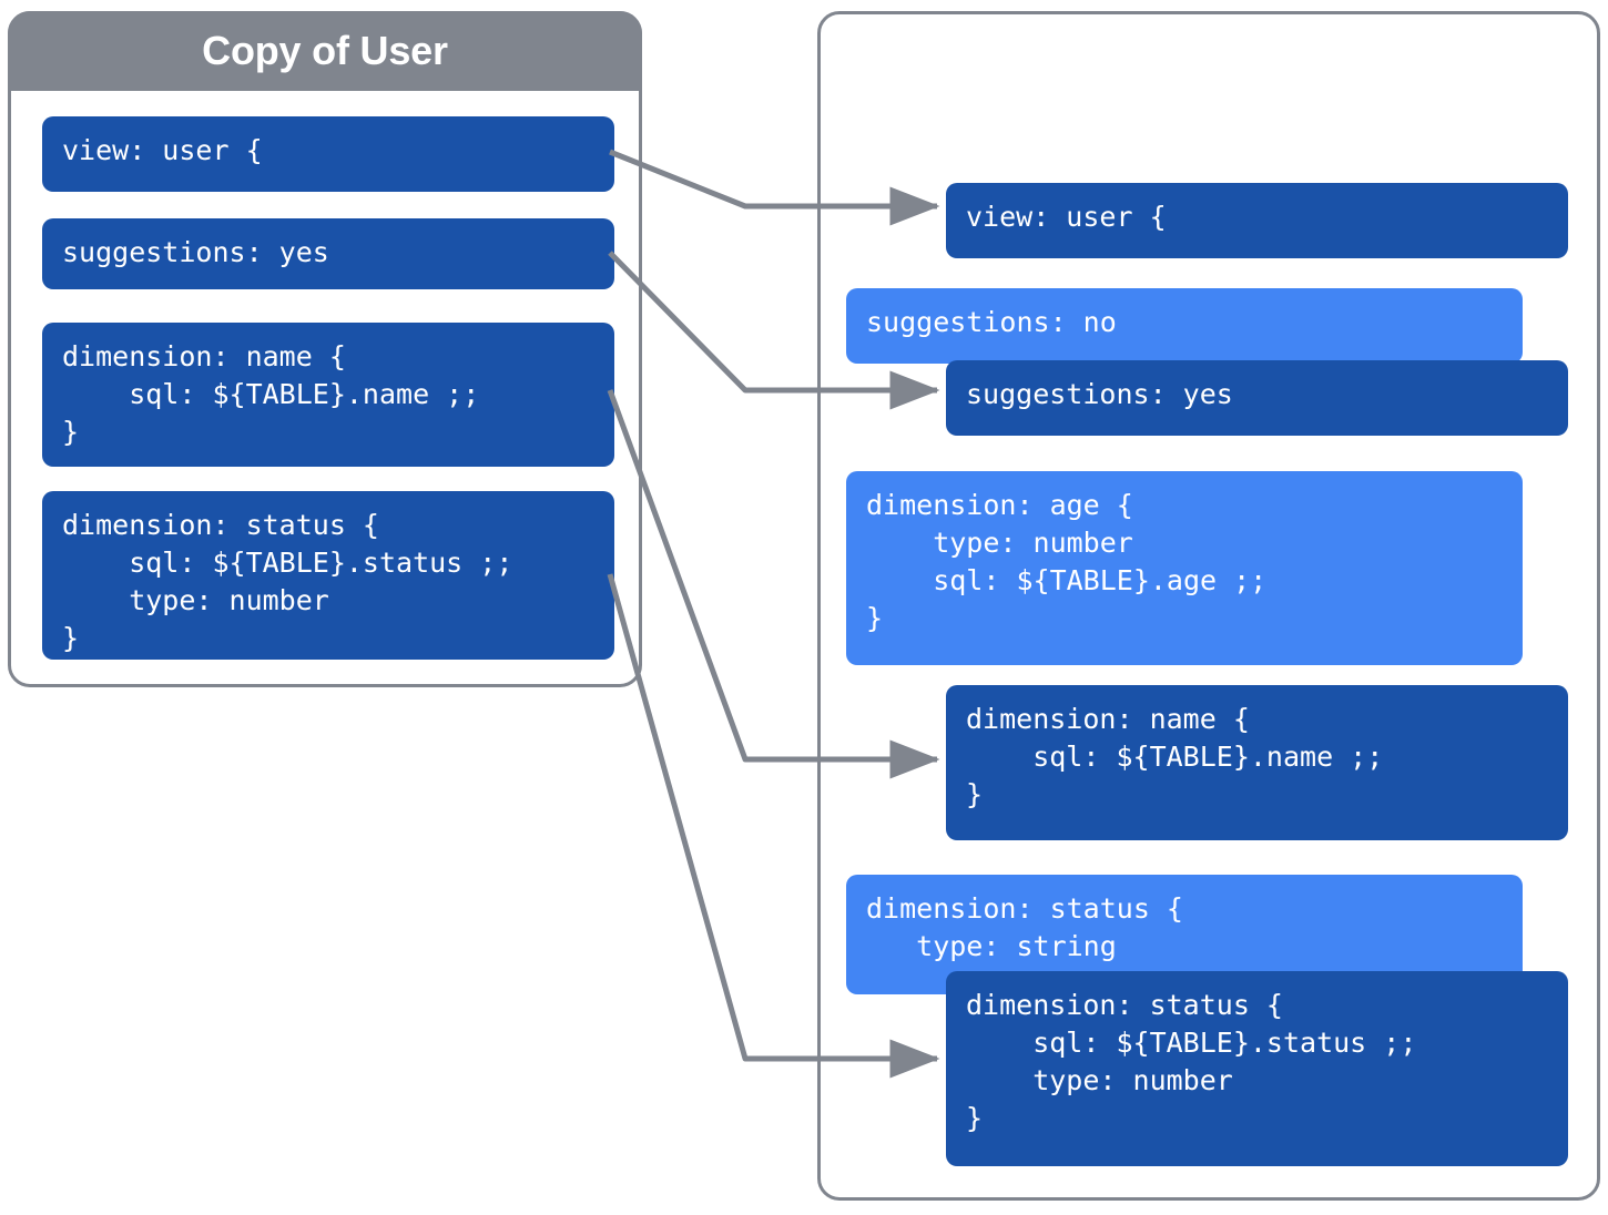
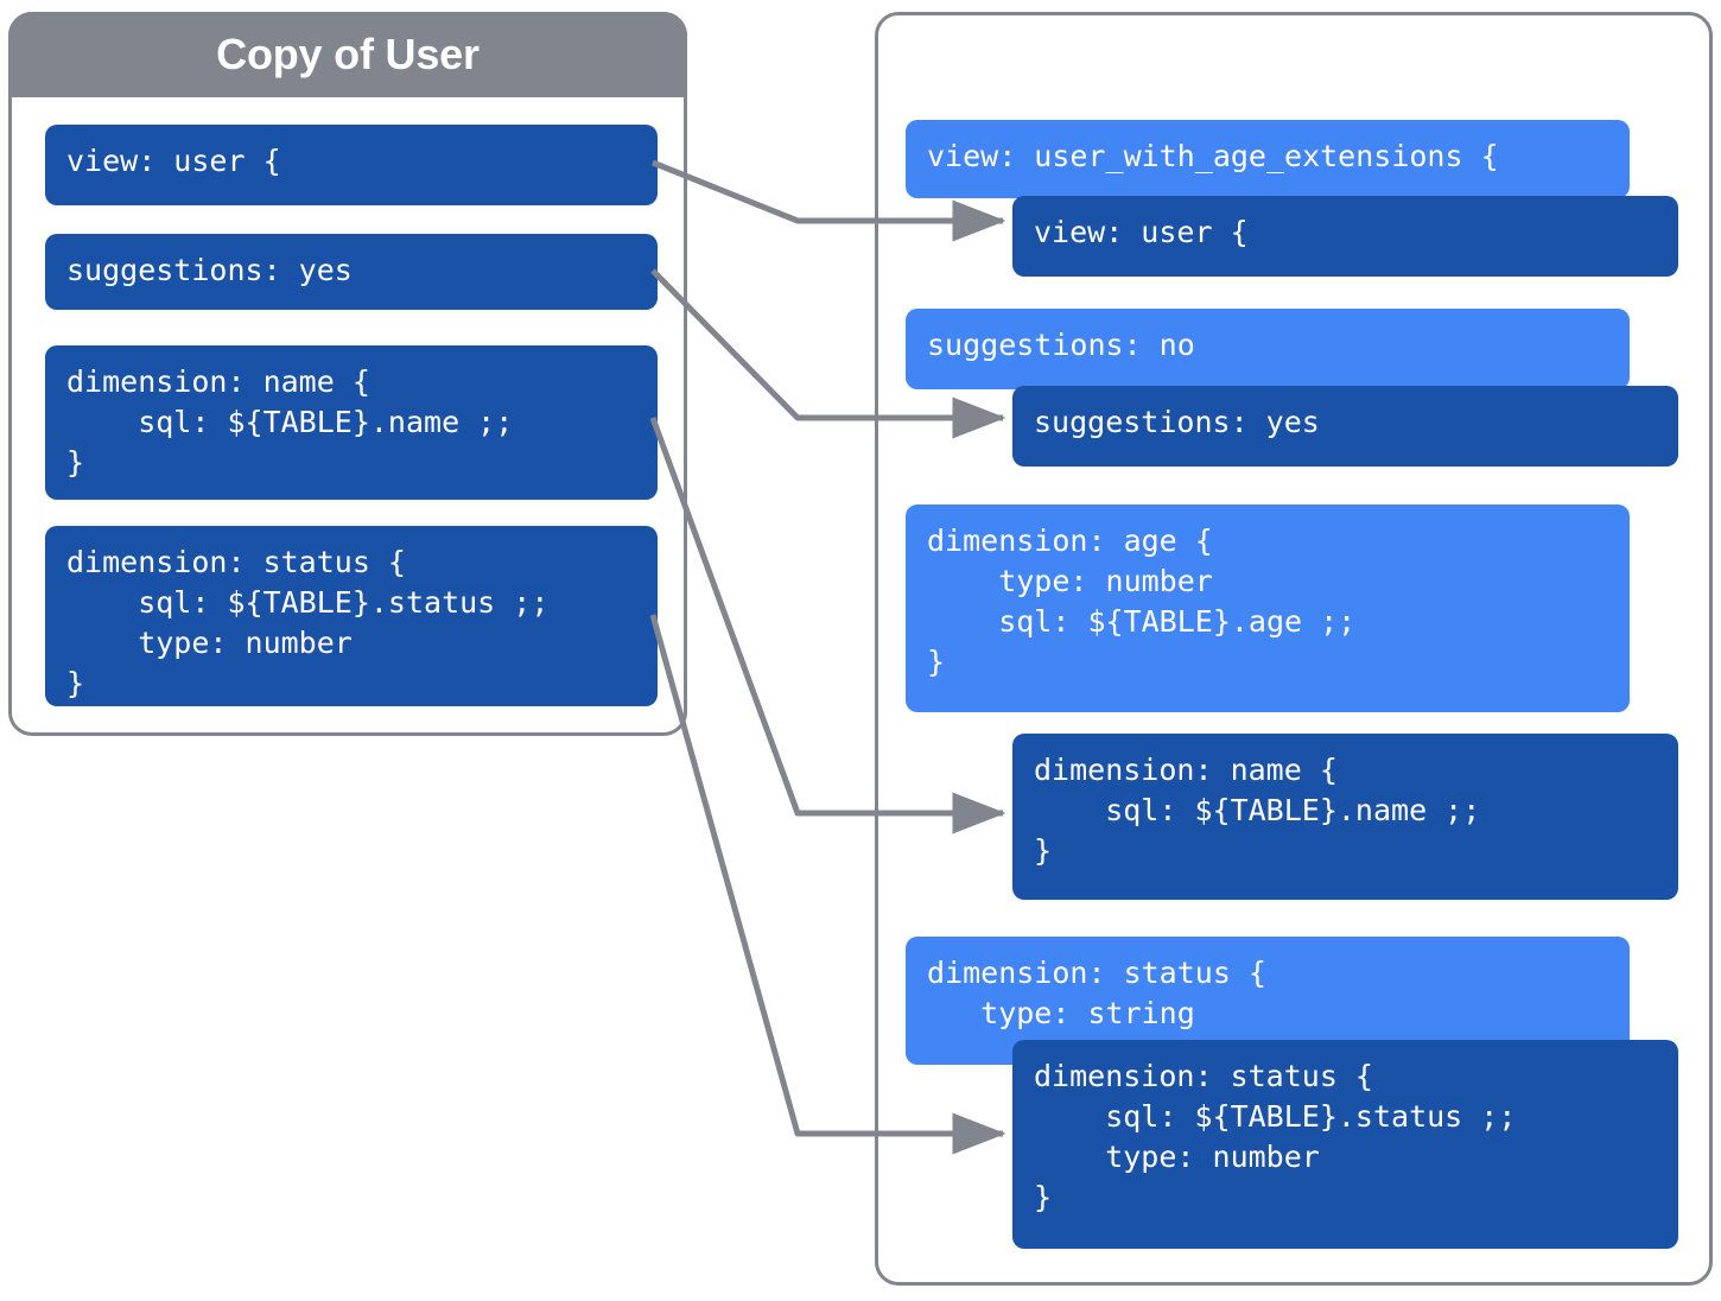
  Copy of User
  view: user {
  suggestions: yes
  dimension: name {
  sql: ${TABLE}.name ;;
  }
  dimension: status {
  sql: ${TABLE}.status ;;
  type: number
  }
+ view: user_with_age_extensions {
  view: user {
  suggestions: no
  suggestions: yes
  dimension: age {
  type: number
  sql: ${TABLE}.age ;;
  }
  dimension: name {
  sql: ${TABLE}.name ;;
  }
  dimension: status {
  type: string
  dimension: status {
  sql: ${TABLE}.status ;;
  type: number
  }
